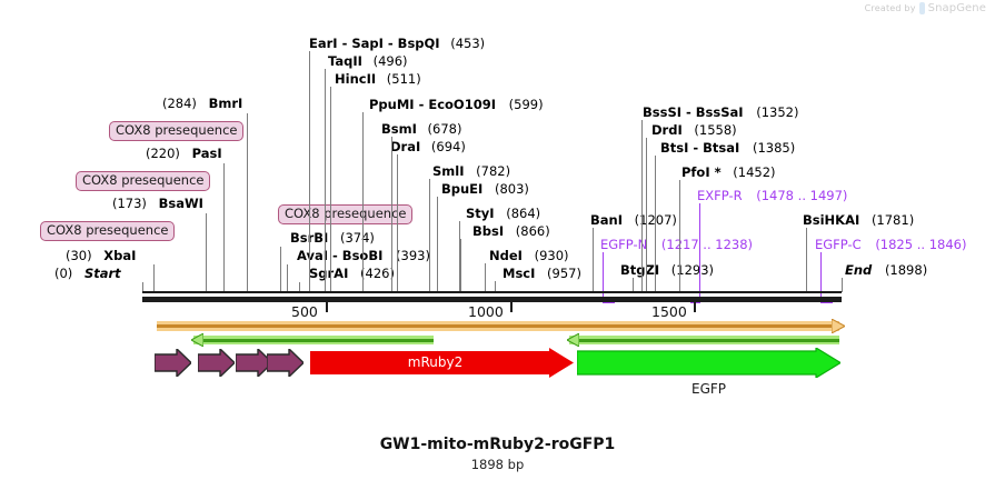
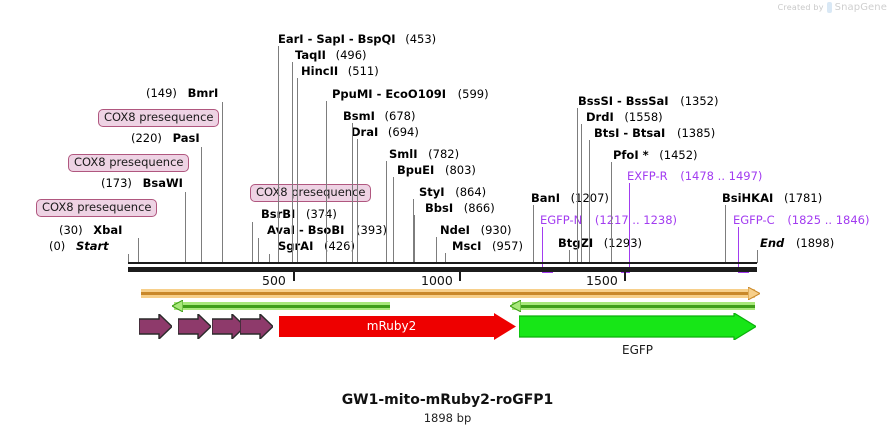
  Created by
  SnapGene
  EarI - SapI - BspQI (453)
  TaqII (496)
  HincII (511)
  PpuMI - EcoO109I (599)
  BsmI (678)
  DraI (694)
  SmlI (782)
  BpuEI (803)
  StyI (864)
  BbsI (866)
  NdeI (930)
  MscI (957)
- (284) BmrI
+ (149) BmrI
  COX8 presequence
  (220) PasI
  COX8 presequence
  (173) BsaWI
  COX8 presequence
  (30) XbaI
  (0) Start
  COX8 preseuence
  BsrBI (374)
  Ava - BsoBI (393)
  SgAI 426
  BssSI - BssSaI (1352)
  DrdI (1558)
  BtsI - BtsaI (1385)
  PfoI * (1452)
  EXFP-R (1478 .. 1497)
  BanI (1207)
  EGFP- (117 .. 1238)
  BtZI (293)
  BsiHKAI (1781)
  EGFP-C (1825 .. 1846)
  End (1898)
  500
  1000
  1500
  mRuby2
  EGFP
  GW1-mito-mRuby2-roGFP1
  1898 bp
